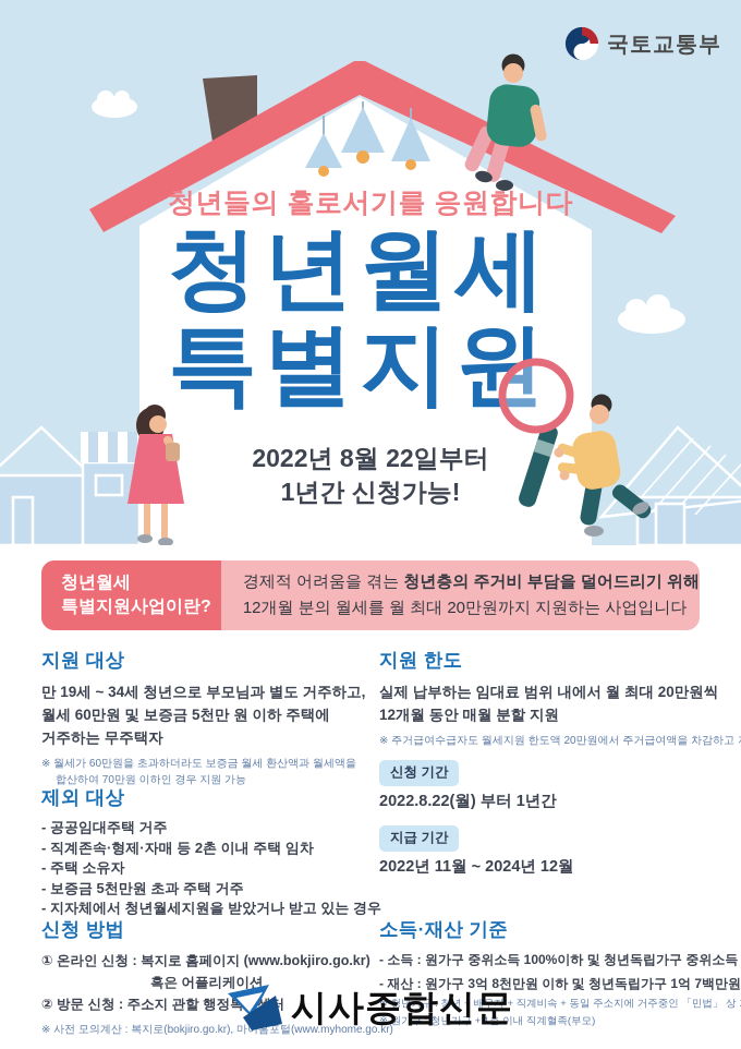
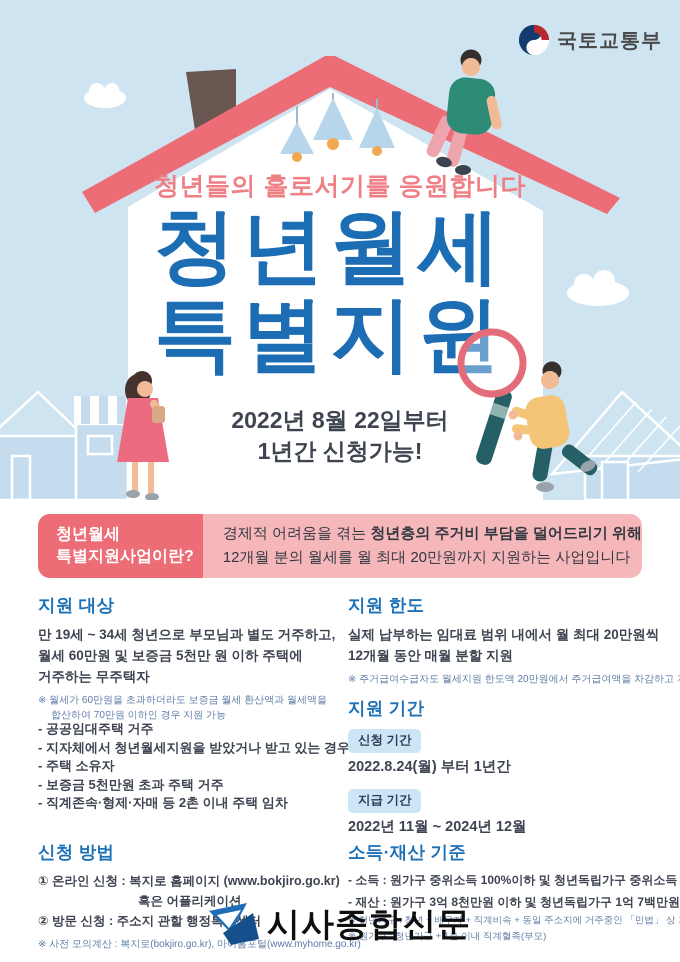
  국토교통부
  청년들의 홀로서기를 응원합니다
  청년월세
  특별지원
  2022년 8월 22일부터
  1년간 신청가능!
  청년월세
  특별지원사업이란?
  경제적 어려움을 겪는 청년층의 주거비 부담을 덜어드리기 위해
  12개월 분의 월세를 월 최대 20만원까지 지원하는 사업입니다
  지원 대상
  만 19세 ~ 34세 청년으로 부모님과 별도 거주하고,
  월세 60만원 및 보증금 5천만 원 이하 주택에
  거주하는 무주택자
  ※ 월세가 60만원을 초과하더라도 보증금 월세 환산액과 월세액을
  합산하여 70만원 이하인 경우 지원 가능
- 제외 대상
  - 공공임대주택 거주
- - 직계존속·형제·자매 등 2촌 이내 주택 임차
+ - 지자체에서 청년월세지원을 받았거나 받고 있는 경우
  - 주택 소유자
  - 보증금 5천만원 초과 주택 거주
- - 지자체에서 청년월세지원을 받았거나 받고 있는 경우
+ - 직계존속·형제·자매 등 2촌 이내 주택 임차
  신청 방법
  ① 온라인 신청 : 복지로 홈페이지 (www.bokjiro.go.kr)
  혹은 어플리케이션
  ② 방문 신청 : 주소지 관할 행정복
  ※ 사전 모의계산 : 복지로(bokjiro.go.kr), 마홈포털(www.myhome.go.
  지원 한도
  실제 납부하는 임대료 범위 내에서 월 최대 20만원씩
  12개월 동안 매월 분할 지원
  ※ 주거급여수급자도 월세지원 한도액 20만원에서 주거급여액을 차감하고
+ 지원 기간
  신청 기간
- 2022.8.22(월) 부터 1년간
+ 2022.8.24(월) 부터 1년간
  지급 기간
  2022년 11월 ~ 2024년 12월
  소득·재산 기준
  - 소득 : 원가구 중위소득 100%이하 및 청년독립가구 중위소득
  - 재산 : 원가구 3억 8천만원 이하 및 청년독립가구 1억 7백만
  ※ 청년가구 : 청년 + 배우자 + 직계비속 + 동일 주소지에 거주중인 「민법」
  ※ 원가구 : 청년가구 + 1촌 이내 직계혈족(부모)
  시사종합신문
